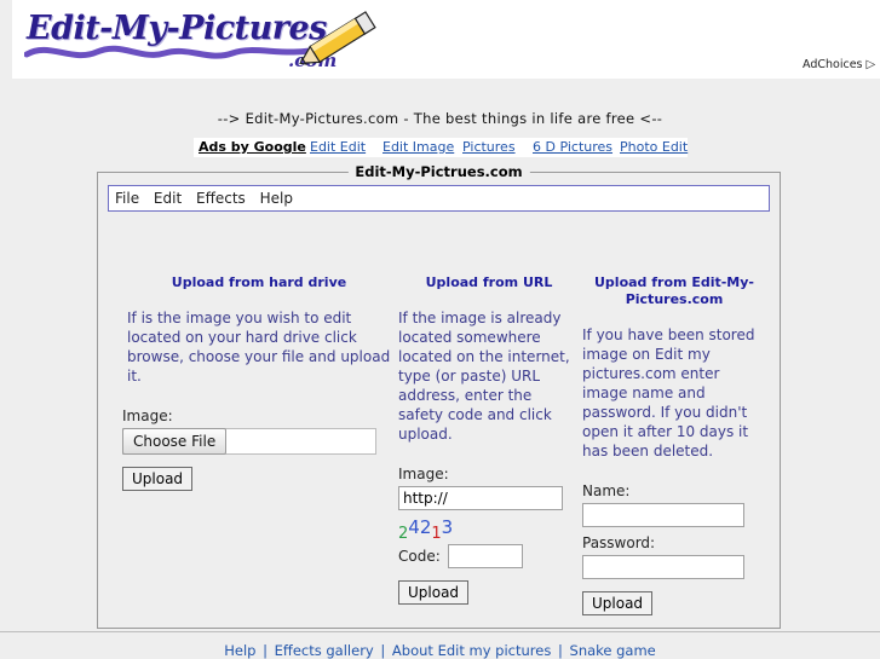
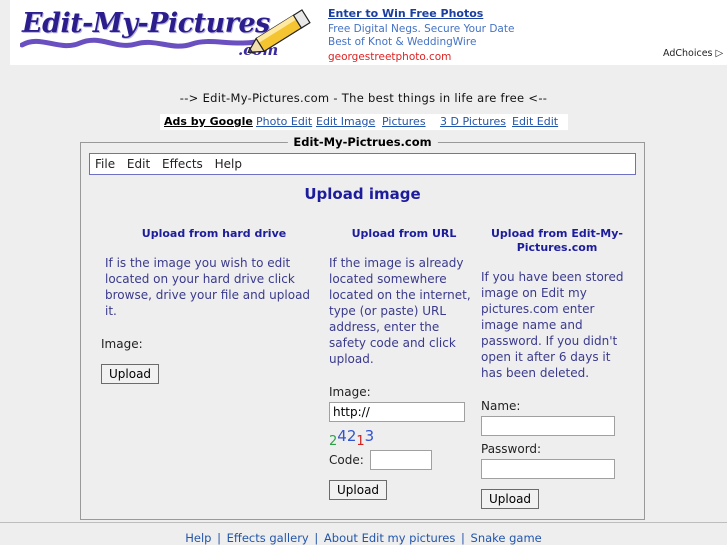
  Edit-My-Pictures
  .cm
+ Enter to Win Free Photos
+ Free Digital Negs. Secure Your Date Best of Knot & WeddingWire
+ georgestreetphoto.com
  AdChoices ▷
  --> Edit-My-Pictures.com - The best things in life are free <--
  Ads by Google
- Edit Edit
+ Photo Edit
  Edit Image
  Pictures
- 6 D Pictures
+ 3 D Pictures
- Photo Edit
+ Edit Edit
  Edit-My-Pictrues.com
  File Edit Effects Help
+ Upload image
  Upload from hard drive
- If is the image you wish to edit located on your hard drive click browse, choose your file and upload it.
+ If is the image you wish to edit located on your hard drive click browse, drive your file and upload it.
  Image:
- Choose File
  Upload
  Upload from URL
  If the image is already located somewhere located on the internet, type (or paste) URL address, enter the safety code and click upload.
  Image:
  http://
  24213
  Code:
  Upload
  Upload from Edit-My-Pictures.com
- If you have been stored image on Edit my pictures.com enter image name and password. If you didn't open it after 10 days it has been deleted.
+ If you have been stored image on Edit my pictures.com enter image name and password. If you didn't open it after 6 days it has been deleted.
  Name:
  Password:
  Upload
  Help | Effects gallery | About Edit my pictures | Snake game
